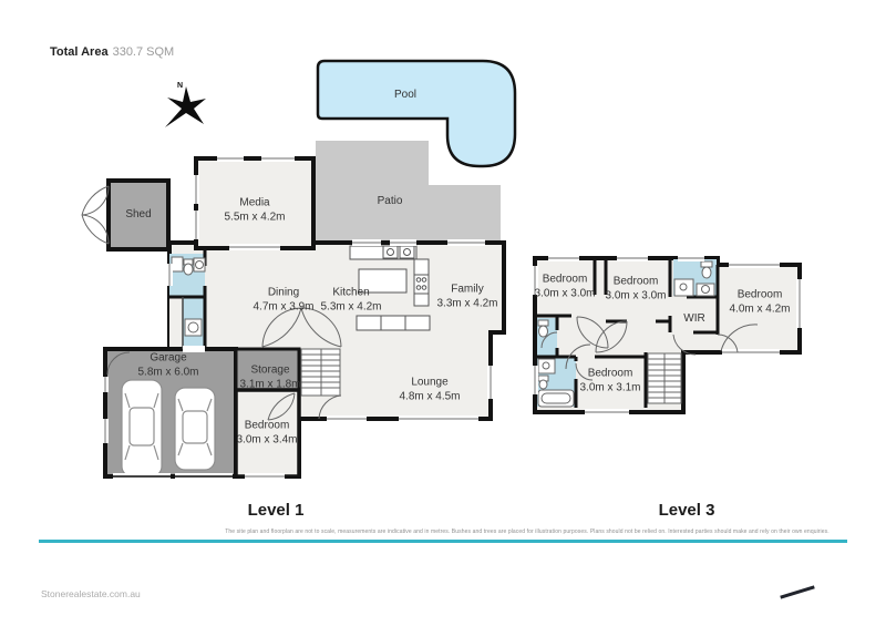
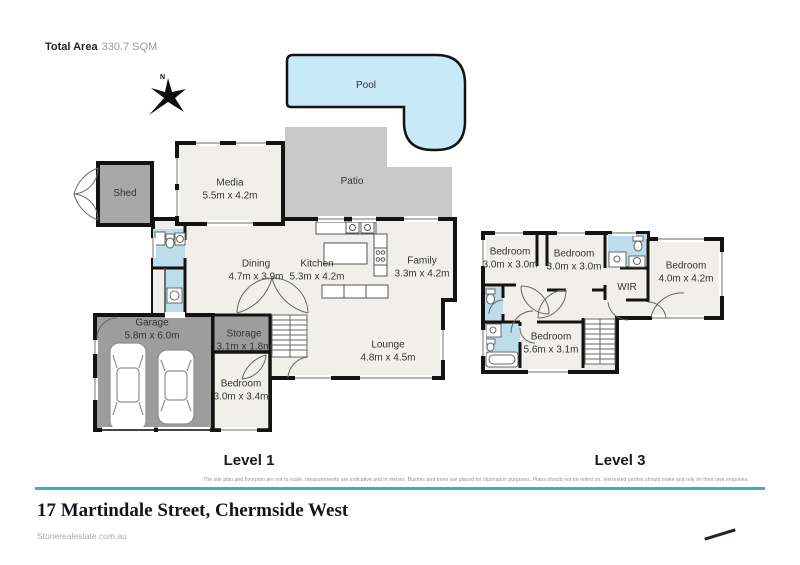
  Total Area 330.7 SQM
  Pool
  Patio
  Shed
  Media
  5.5m x 4.2m
  Dining
  4.7m x 3.9m
  Kitchen
  5.3m x 4.2m
  Family
  3.3m x 4.2m
  Lounge
  4.8m x 4.5m
  Garage
  5.8m x 6.0m
  Storage
  3.1m x 1.8m
  Bedroom
  3.0m x 3.4m
  Bedroom
  3.0m x 3.0m
  Bedroom
  3.0m x 3.0m
  Bedroom
  4.0m x 4.2m
  Bedroom
- 3.0m x 3.1m
+ 5.6m x 3.1m
  WIR
  Level 1
  Level 3
+ 17 Martindale Street, Chermside West
  Stonerealestate.com.au
